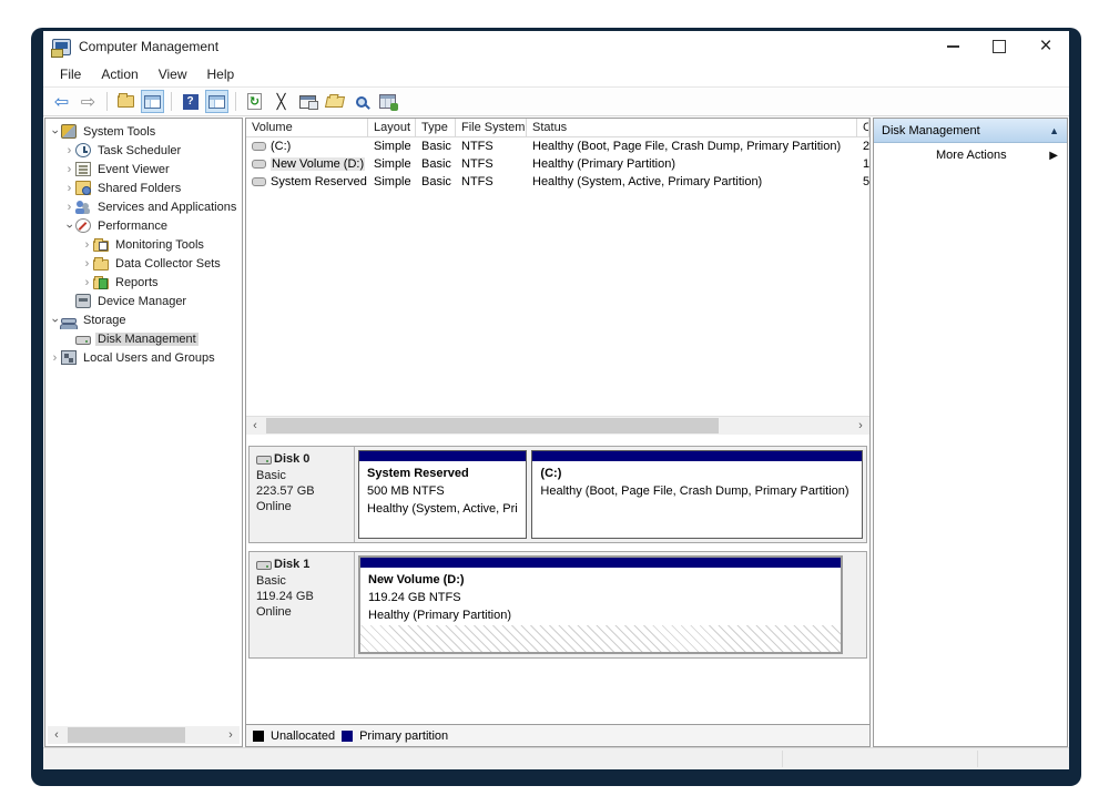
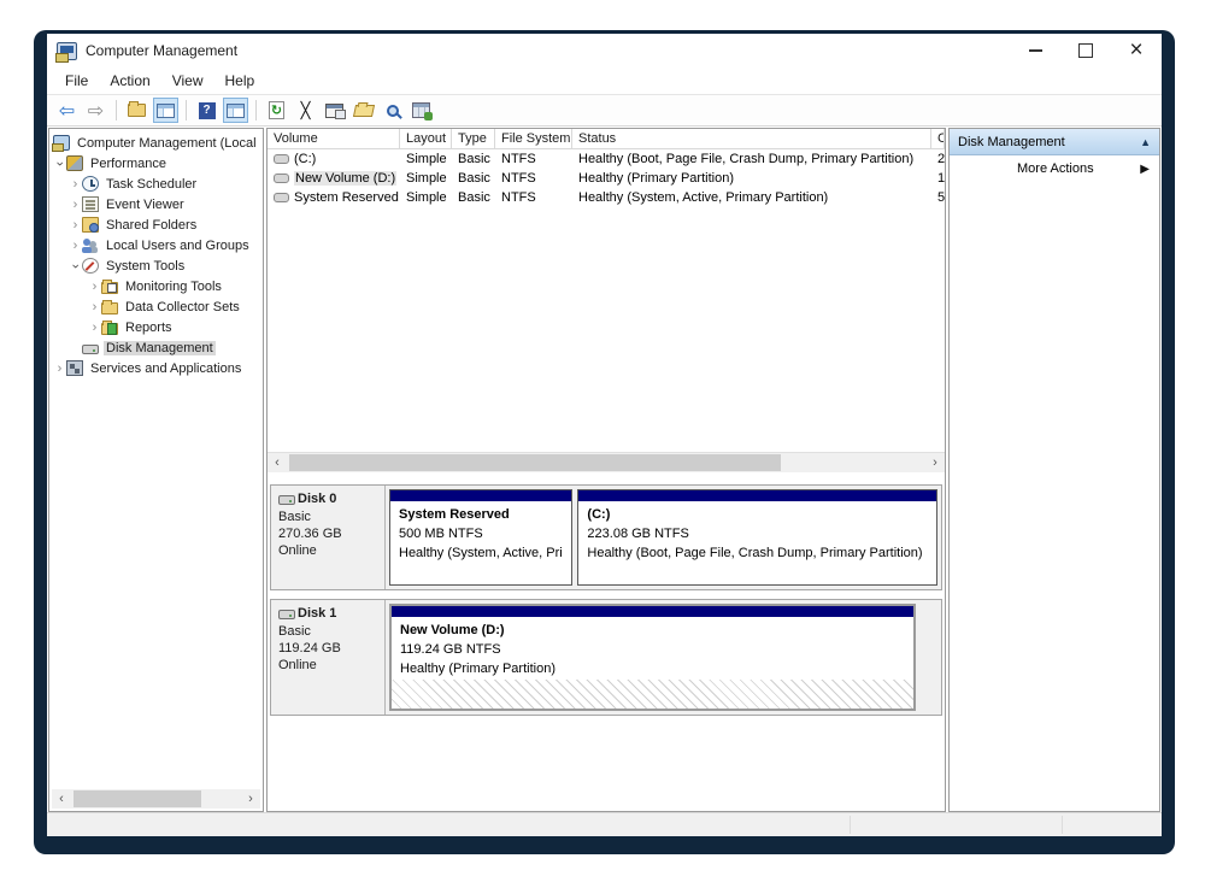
  Computer Management
  File
  Action
  View
  Help
  ?
+ Computer Management (Local
- System Tools
+ Performance
  ›
  Task Scheduler
  ›
  Event Viewer
  ›
  Shared Folders
  ›
- Services and Applications
+ Local Users and Groups
- Performance
+ System Tools
  ›
  Monitoring Tools
  ›
  Data Collector Sets
  ›
  Reports
- Device Manager
- Storage
  Disk Management
  ›
- Local Users and Groups
+ Services and Applications
  ‹
  ›
  Volume
  Layout
  Type
  File System
  Status
  (C:)
  Simple
  Basic
  NTFS
  Healthy (Boot, Page File, Crash Dump, Primary Partition)
  New Volume (D:)
  Simple
  Basic
  NTFS
  Healthy (Primary Partition)
  System Reserved
  Simple
  Basic
  NTFS
  Healthy (System, Active, Primary Partition)
  ‹
  ›
  Disk 0
  Basic
- 223.57 GB
+ 270.36 GB
  Online
  System Reserved
  500 MB NTFS
  Healthy (System, Active, Pri
  (C:)
+ 223.08 GB NTFS
  Healthy (Boot, Page File, Crash Dump, Primary Partition)
  Disk 1
  Basic
  119.24 GB
  Online
  New Volume (D:)
  119.24 GB NTFS
  Healthy (Primary Partition)
- Unallocated
- Primary partition
  Disk Management
  ▲
  More Actions
  ▶
